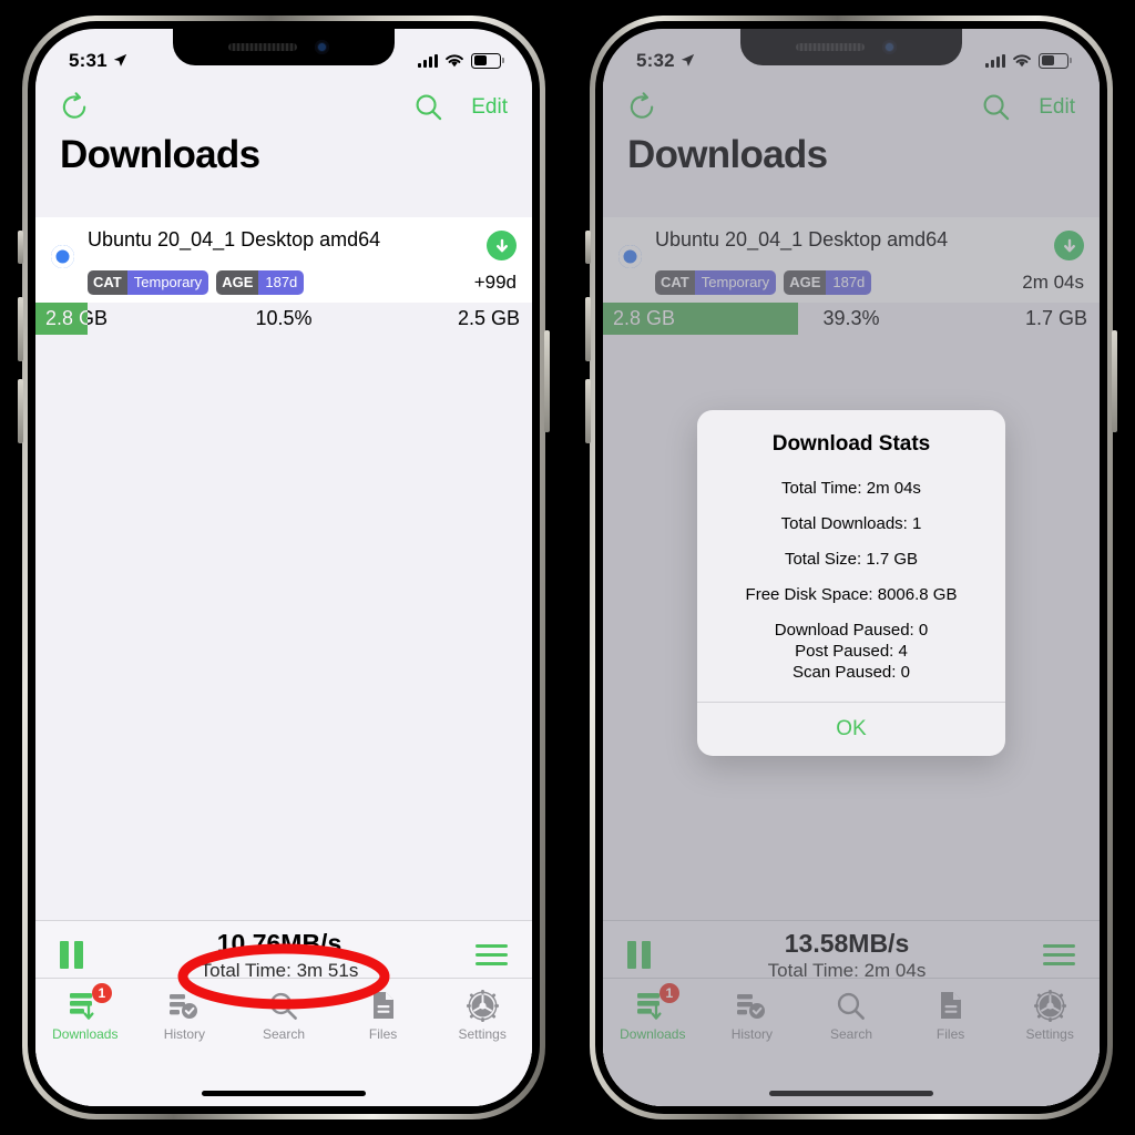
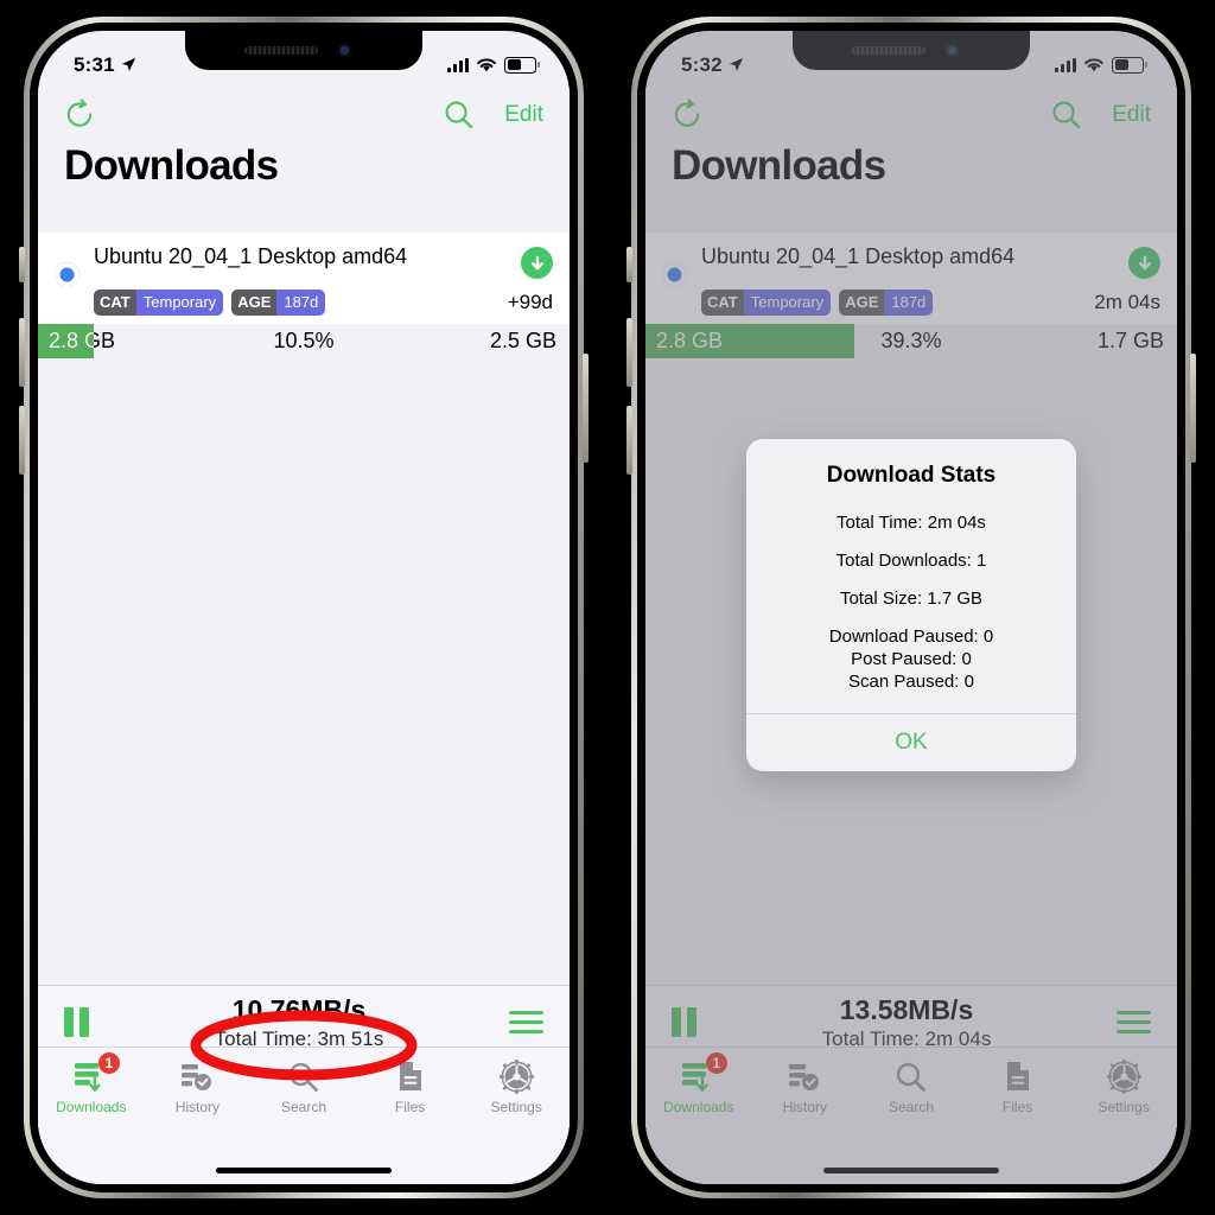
  5:31
  Edit
  Downloads
  Ubuntu 20_04_1 Desktop amd64
  CAT
  Temporary
  AGE
  187d
  +99d
  2.8 GB
  10.5%
  2.5 GB
  2.8 G
  10.76MB/s
  Total Time: 3m 51s
  1
  Downloads
  History
  Search
  Files
  Settings
  5:32
  Edit
  Downloads
  Ubuntu 20_04_1 Desktop amd64
  CAT
  Temporary
  AGE
  187d
  2m 04s
  2.8 GB
  39.3%
  1.7 GB
  13.58MB/s
  Total Time: 2m 04s
  1
  Downloads
  History
  Search
  Files
  Settings
  Download Stats
  Total Time: 2m 04s
  Total Downloads: 1
  Total Size: 1.7 GB
- Free Disk Space: 8006.8 GB
  Download Paused: 0
- Post Paused: 4
+ Post Paused: 0
  Scan Paused: 0
  OK
